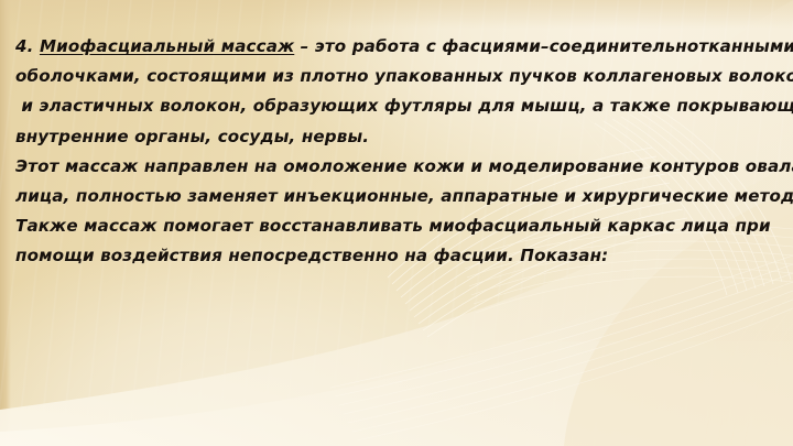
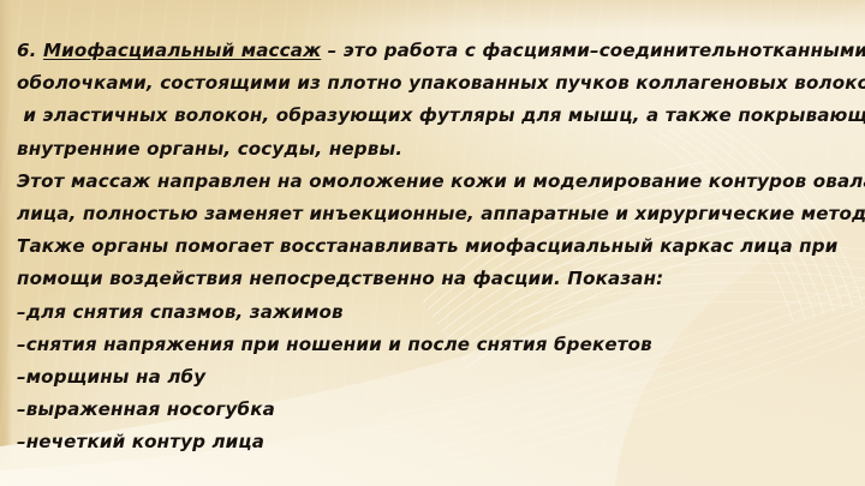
- 4. Миофасциальный массаж – это работа с фасциями–соединительнотканными
+ 6. Миофасциальный массаж – это работа с фасциями–соединительнотканными
  оболочками, состоящими из плотно упакованных пучков коллагеновых волоко
  и эластичных волокон, образующих футляры для мышц, а также покрывающ
  внутренние органы, сосуды, нервы.
  Этот массаж направлен на омоложение кожи и моделирование контуров овал
  лица, полностью заменяет инъекционные, аппаратные и хирургические метод
- Также массаж помогает восстанавливать миофасциальный каркас лица при
+ Также органы помогает восстанавливать миофасциальный каркас лица при
  помощи воздействия непосредственно на фасции. Показан:
+ –для снятия спазмов, зажимов
+ –снятия напряжения при ношении и после снятия брекетов
+ –морщины на лбу
+ –выраженная носогубка
+ –нечеткий контур лица
